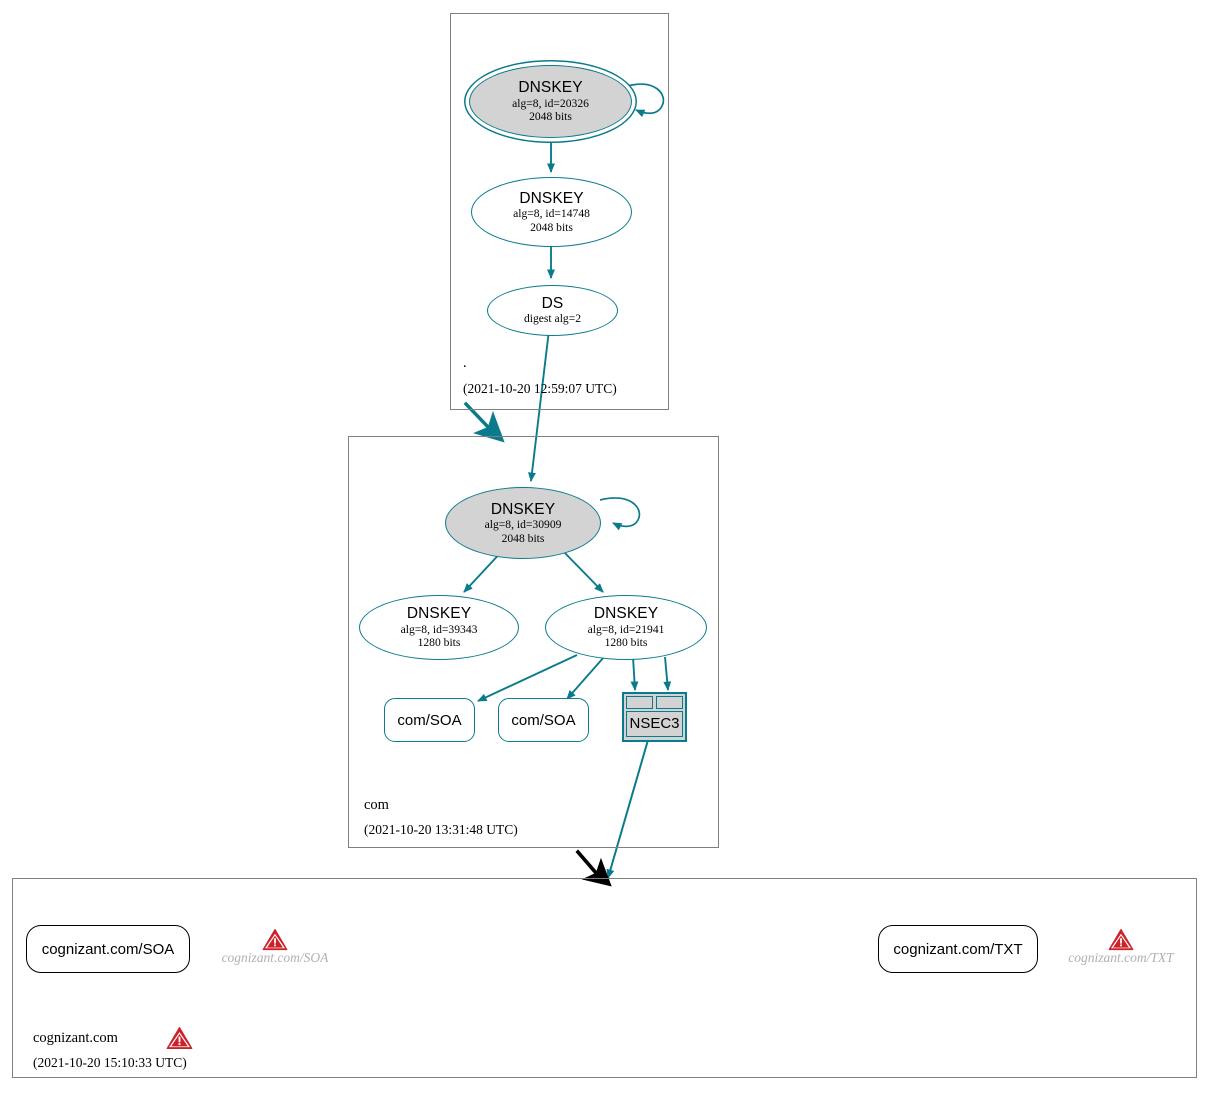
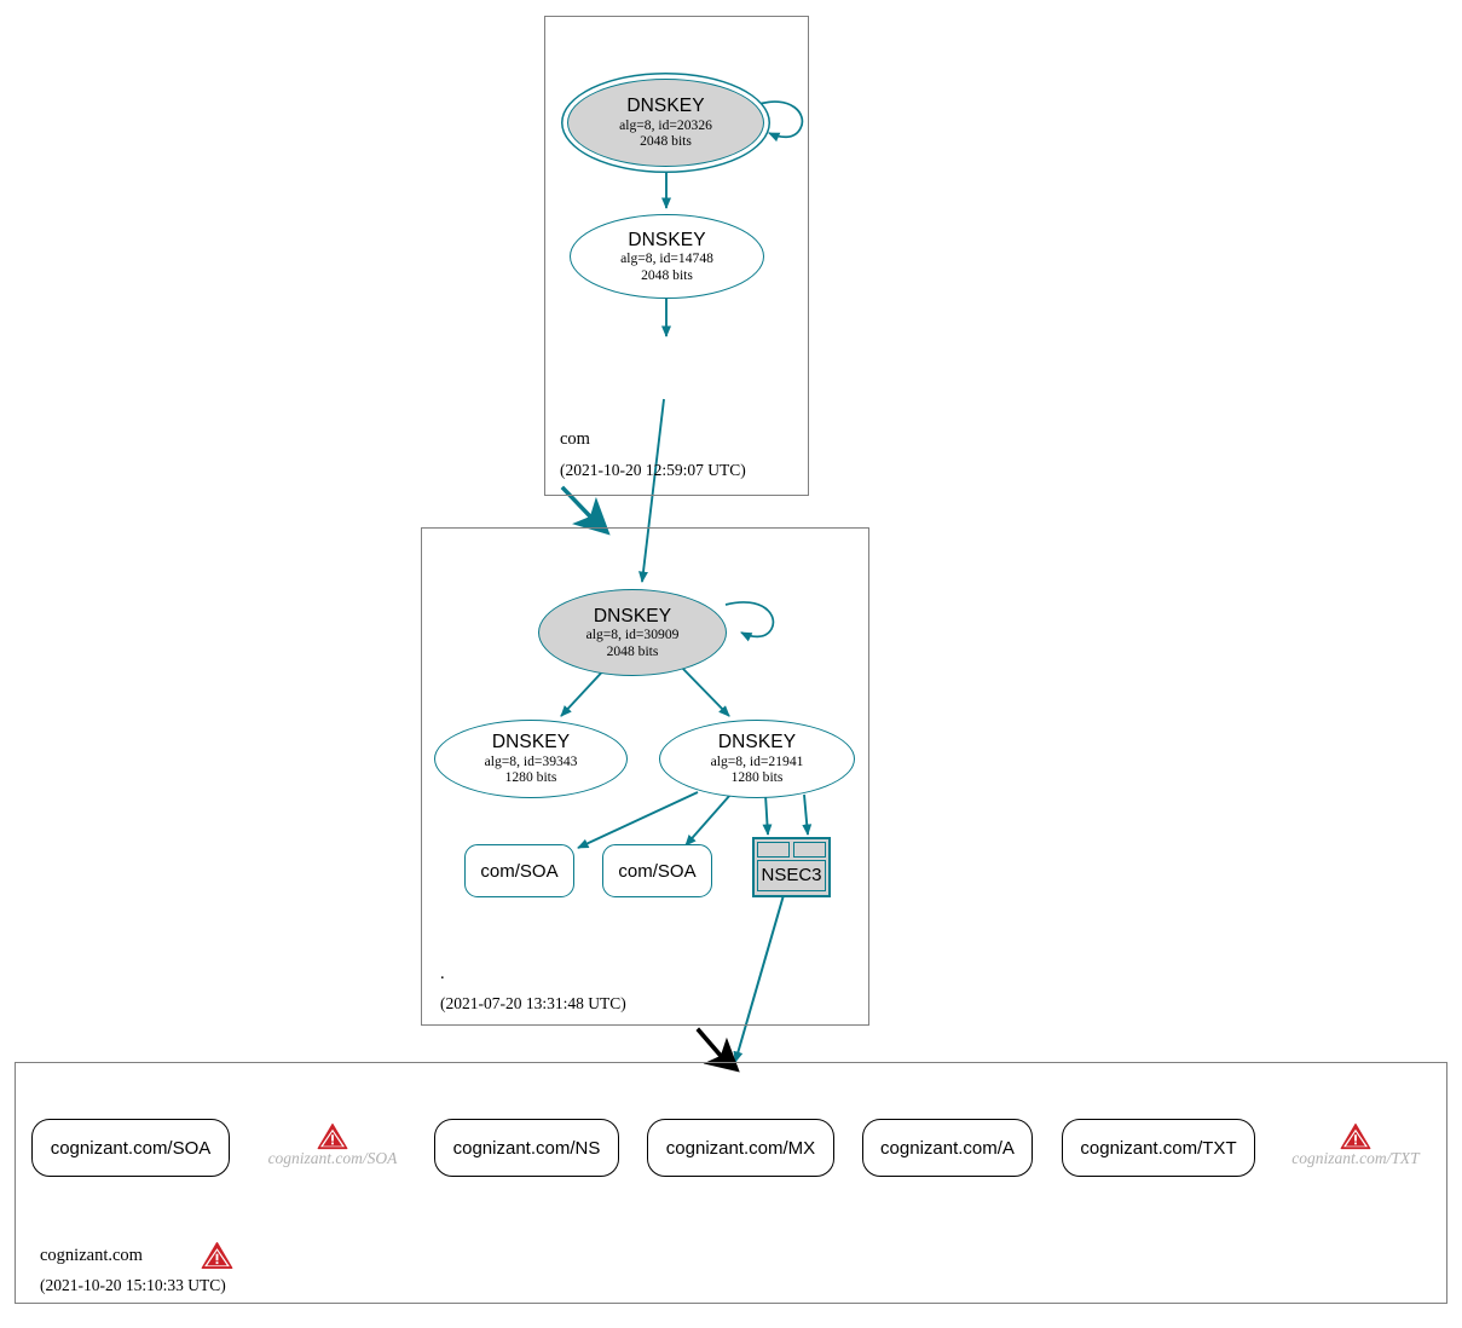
- .
+ com
  (2021-10-20 12:59:07 UTC)
  DNSKEY
  alg=8, id=20326
  2048 bits
  DNSKEY
  alg=8, id=14748
  2048 bits
- DS
- digest alg=2
- com
+ .
- (2021-10-20 13:31:48 UTC)
+ (2021-07-20 13:31:48 UTC)
  DNSKEY
  alg=8, id=30909
  2048 bits
  DNSKEY
  alg=8, id=39343
  1280 bits
  DNSKEY
  alg=8, id=21941
  1280 bits
  com/SOA
  com/SOA
  NSEC3
  cognizant.com/SOA
  cognizant.com/SOA
+ cognizant.com/NS
+ cognizant.com/MX
+ cognizant.com/A
  cognizant.com/TXT
  cognizant.com/TXT
  cognizant.com
  (2021-10-20 15:10:33 UTC)
